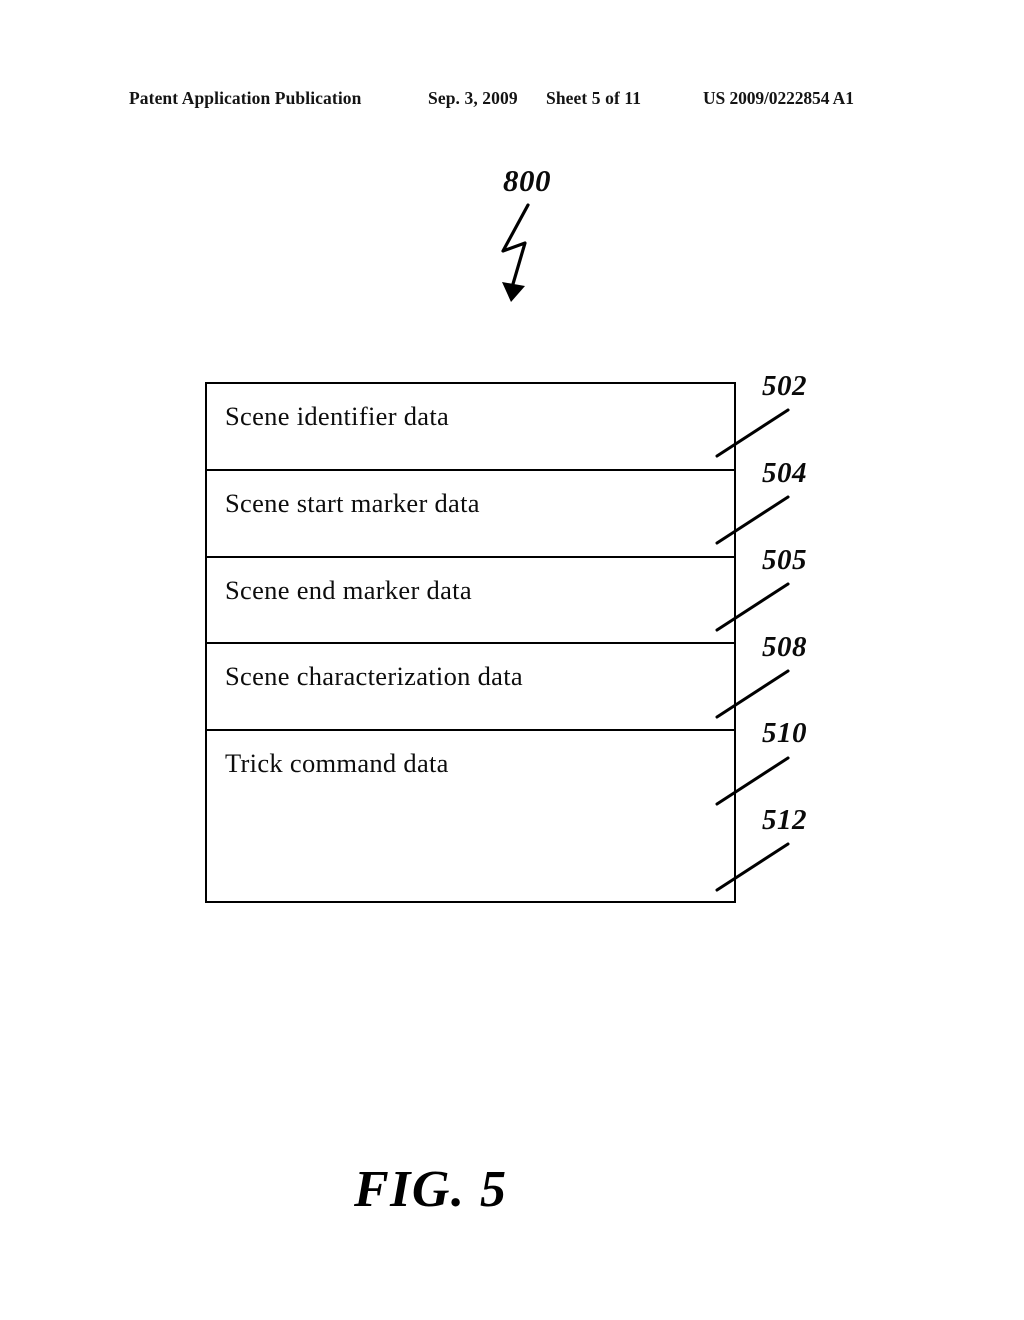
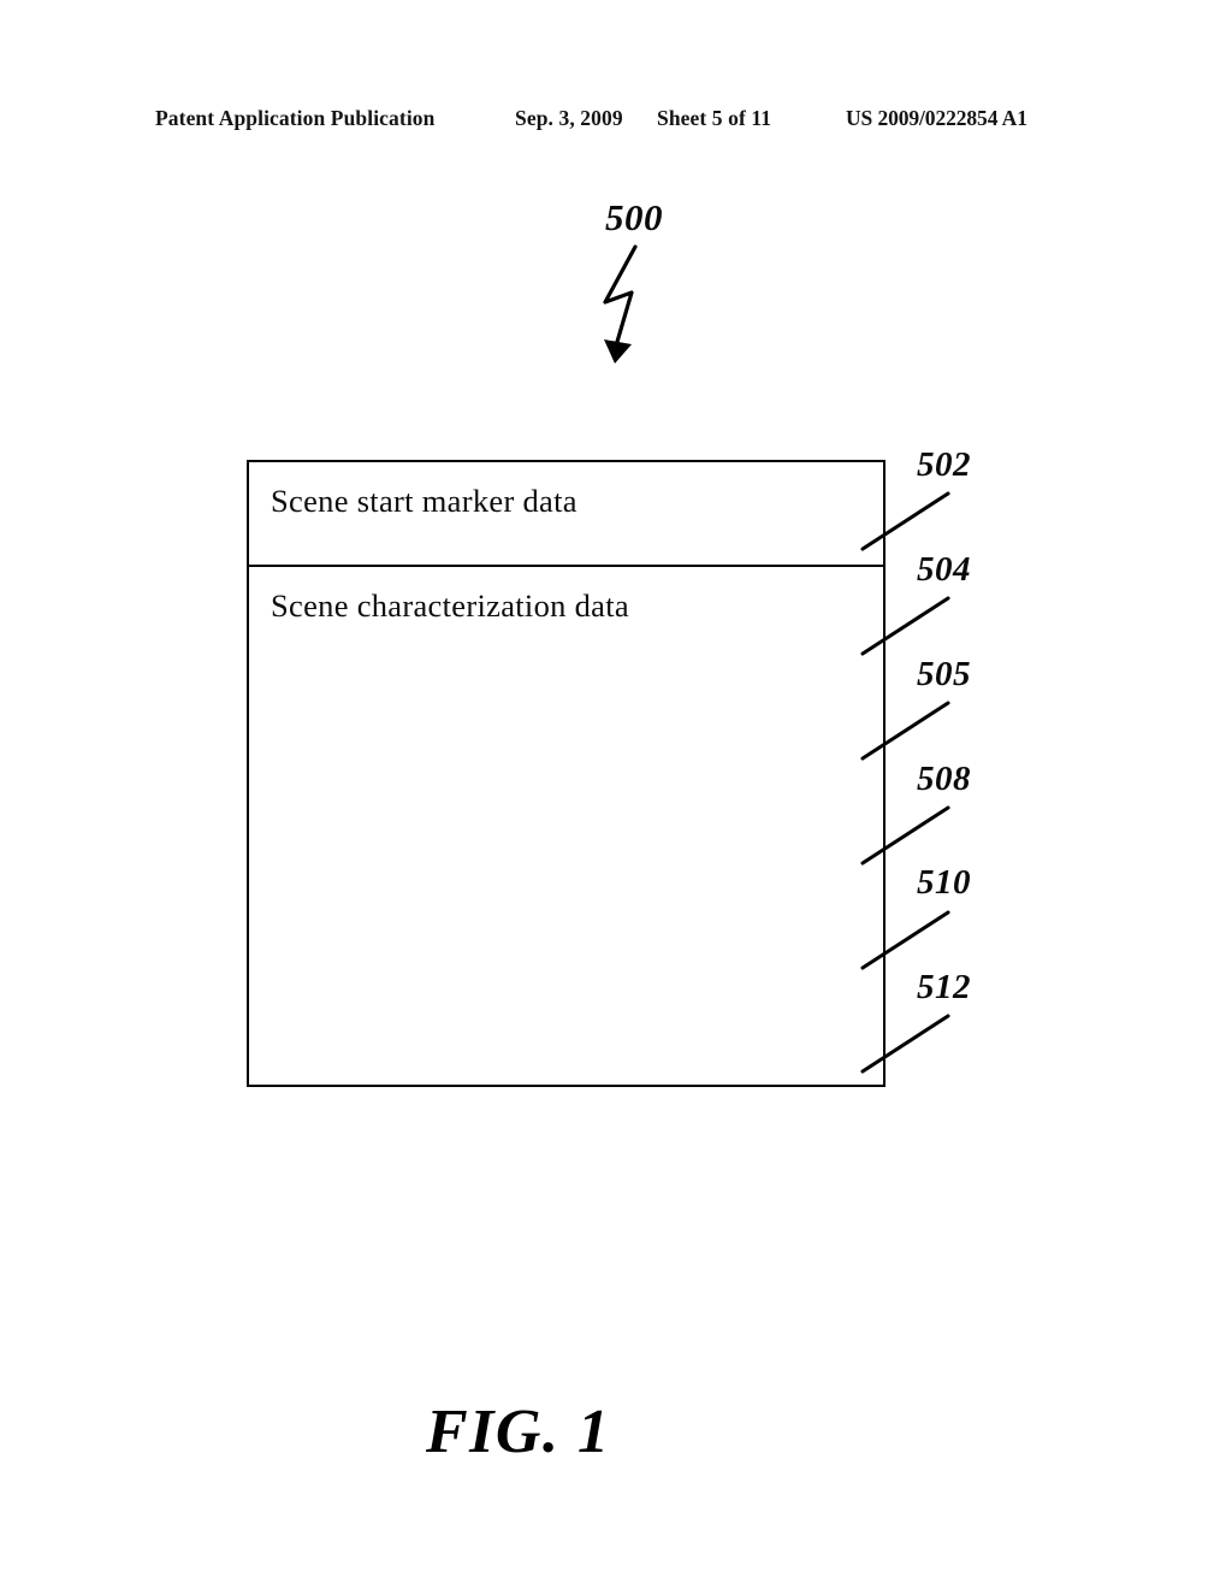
  Patent Application Publication
  Sep. 3, 2009
  Sheet 5 of 11
  US 2009/0222854 A1
- 800
+ 500
- Scene identifier data
  Scene start marker data
- Scene end marker data
  Scene characterization data
- Trick command data
  502
  504
  505
  508
  510
  512
- FIG. 5
+ FIG. 1
